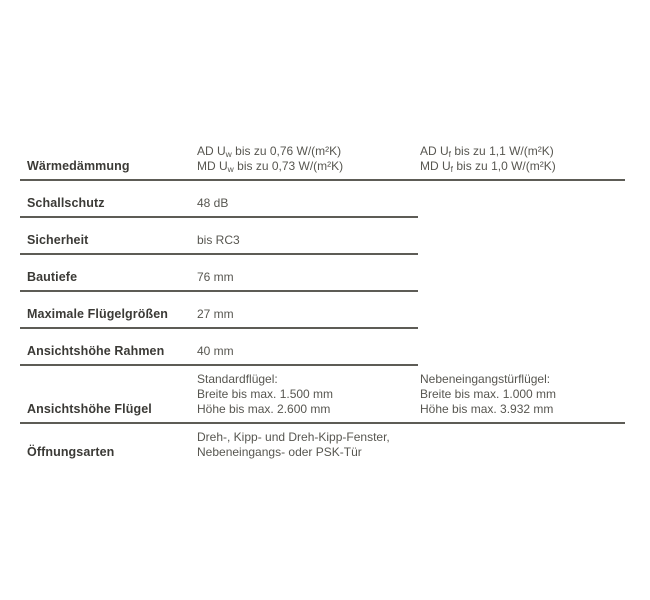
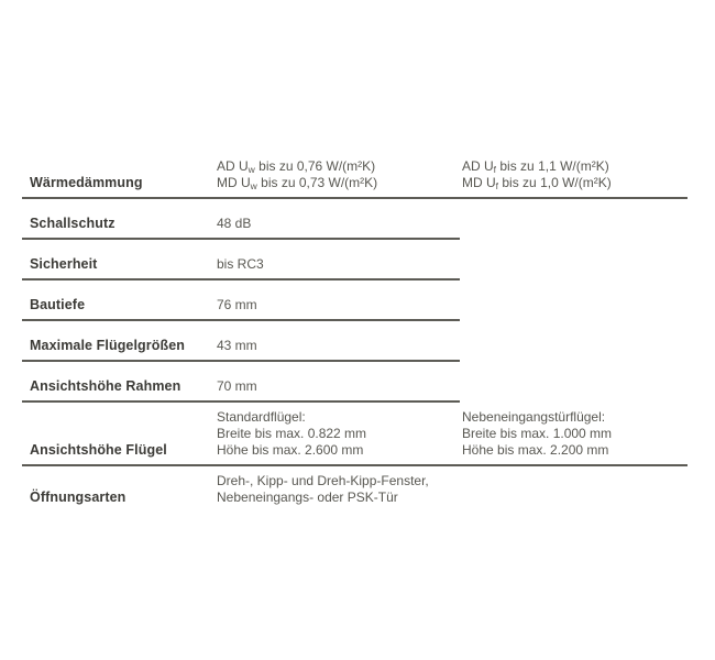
  Wärmedämmung
  AD Uw bis zu 0,76 W/(m²K)
  MD Uw bis zu 0,73 W/(m²K)
  AD Uf bis zu 1,1 W/(m²K)
  MD Uf bis zu 1,0 W/(m²K)
  Schallschutz
  48 dB
  Sicherheit
  bis RC3
  Bautiefe
  76 mm
  Maximale Flügelgrößen
- 27 mm
+ 43 mm
  Ansichtshöhe Rahmen
- 40 mm
+ 70 mm
  Ansichtshöhe Flügel
  Standardflügel:
- Breite bis max. 1.500 mm
+ Breite bis max. 0.822 mm
  Höhe bis max. 2.600 mm
  Nebeneingangstürflügel:
  Breite bis max. 1.000 mm
- Höhe bis max. 3.932 mm
+ Höhe bis max. 2.200 mm
  Öffnungsarten
  Dreh-, Kipp- und Dreh-Kipp-Fenster,
  Nebeneingangs- oder PSK-Tür
